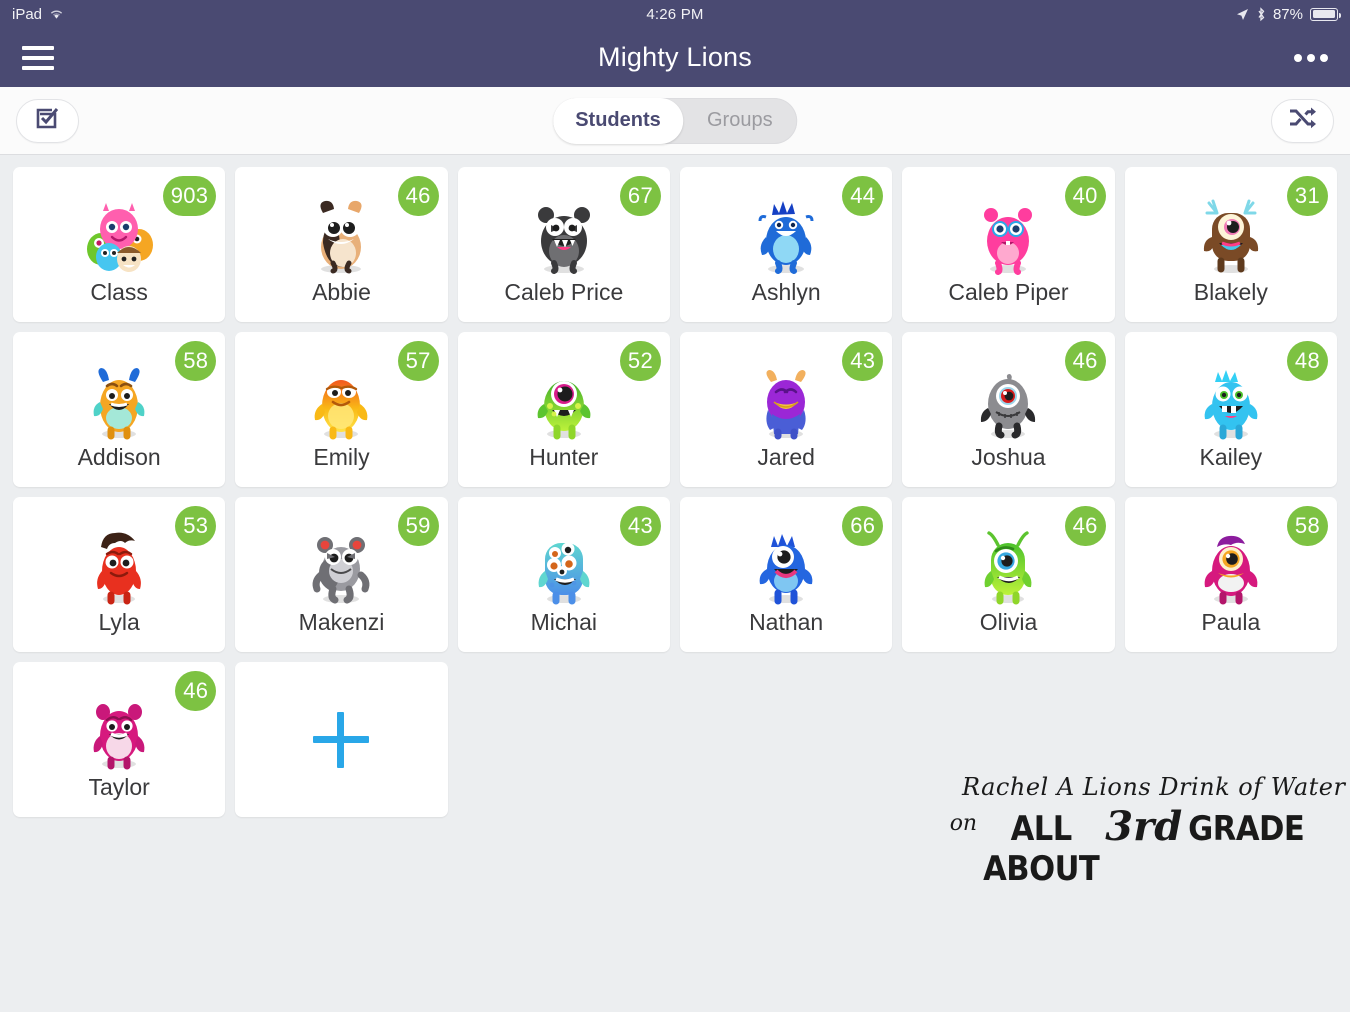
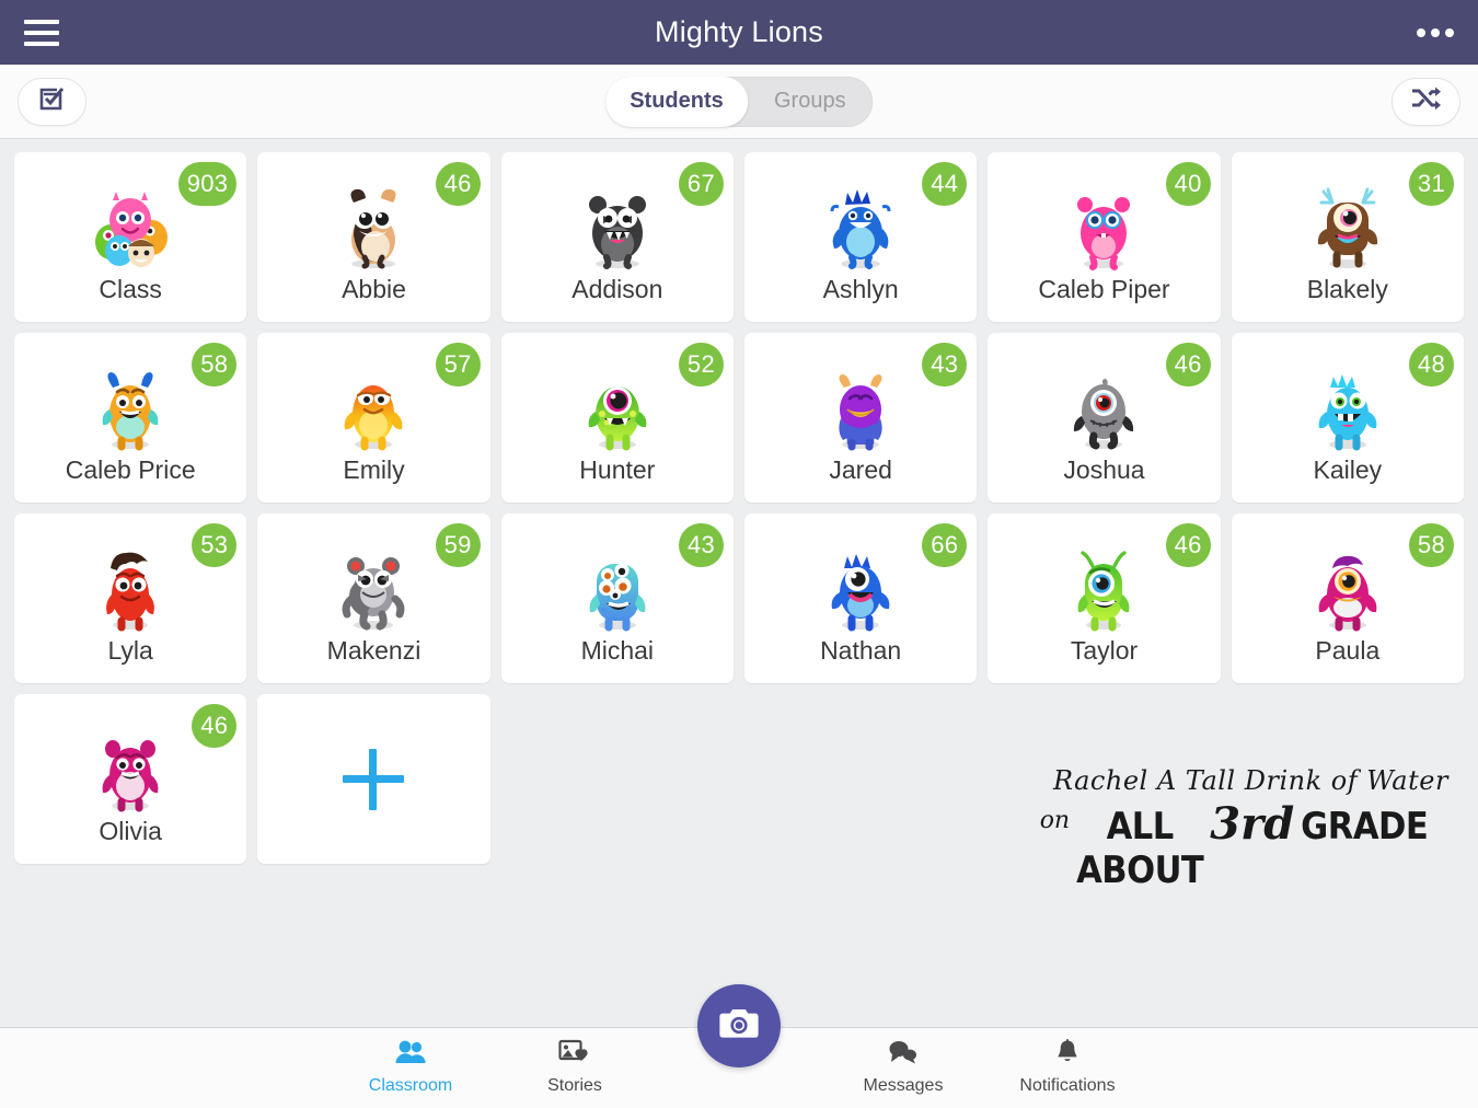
- iPad
- 4:26 PM
- 87%
  Mighty Lions
  Students
  Groups
  903
  Class
  46
  Abbie
  67
- Caleb Price
+ Addison
  44
  Ashlyn
  40
  Caleb Piper
  31
  Blakely
  58
- Addison
+ Caleb Price
  57
  Emily
  52
  Hunter
  43
  Jared
  46
  Joshua
  48
  Kailey
  53
  Lyla
  59
  Makenzi
  43
  Michai
  66
  Nathan
  46
- Olivia
+ Taylor
  58
  Paula
  46
- Taylor
+ Olivia
- Rachel A Lions Drink of Water
+ Rachel A Tall Drink of Water
  on
  ALL ABOUT
  3rd
  GRADE
+ Classroom
+ Stories
+ Messages
+ Notifications
